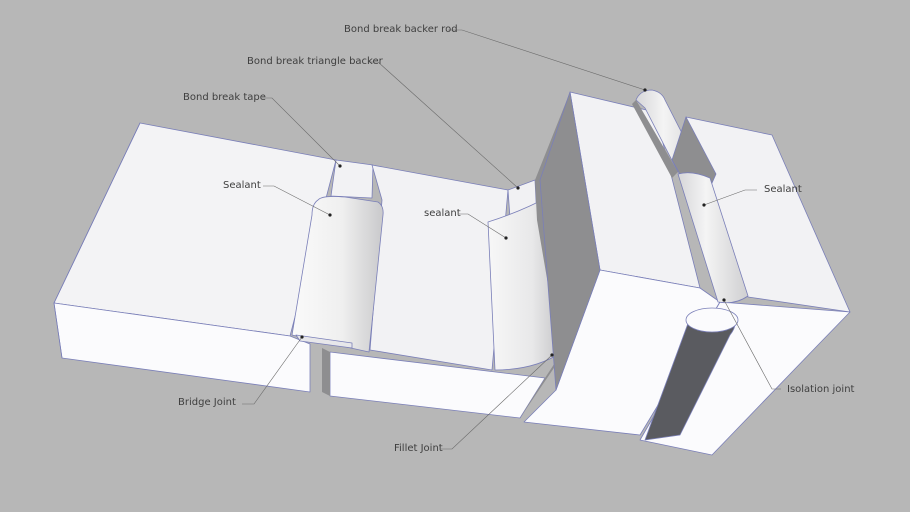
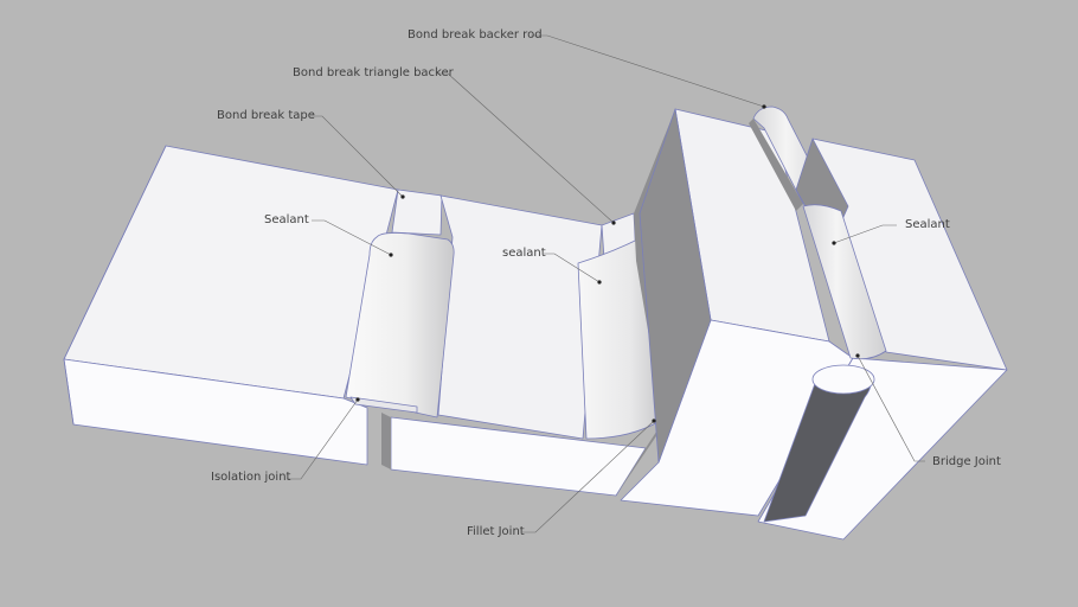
  Bond break backer rod
  Bond break triangle backer
  Bond break tape
  Sealant
  sealant
  Sealant
- Bridge Joint
+ Isolation joint
  Fillet Joint
- Isolation joint
+ Bridge Joint
